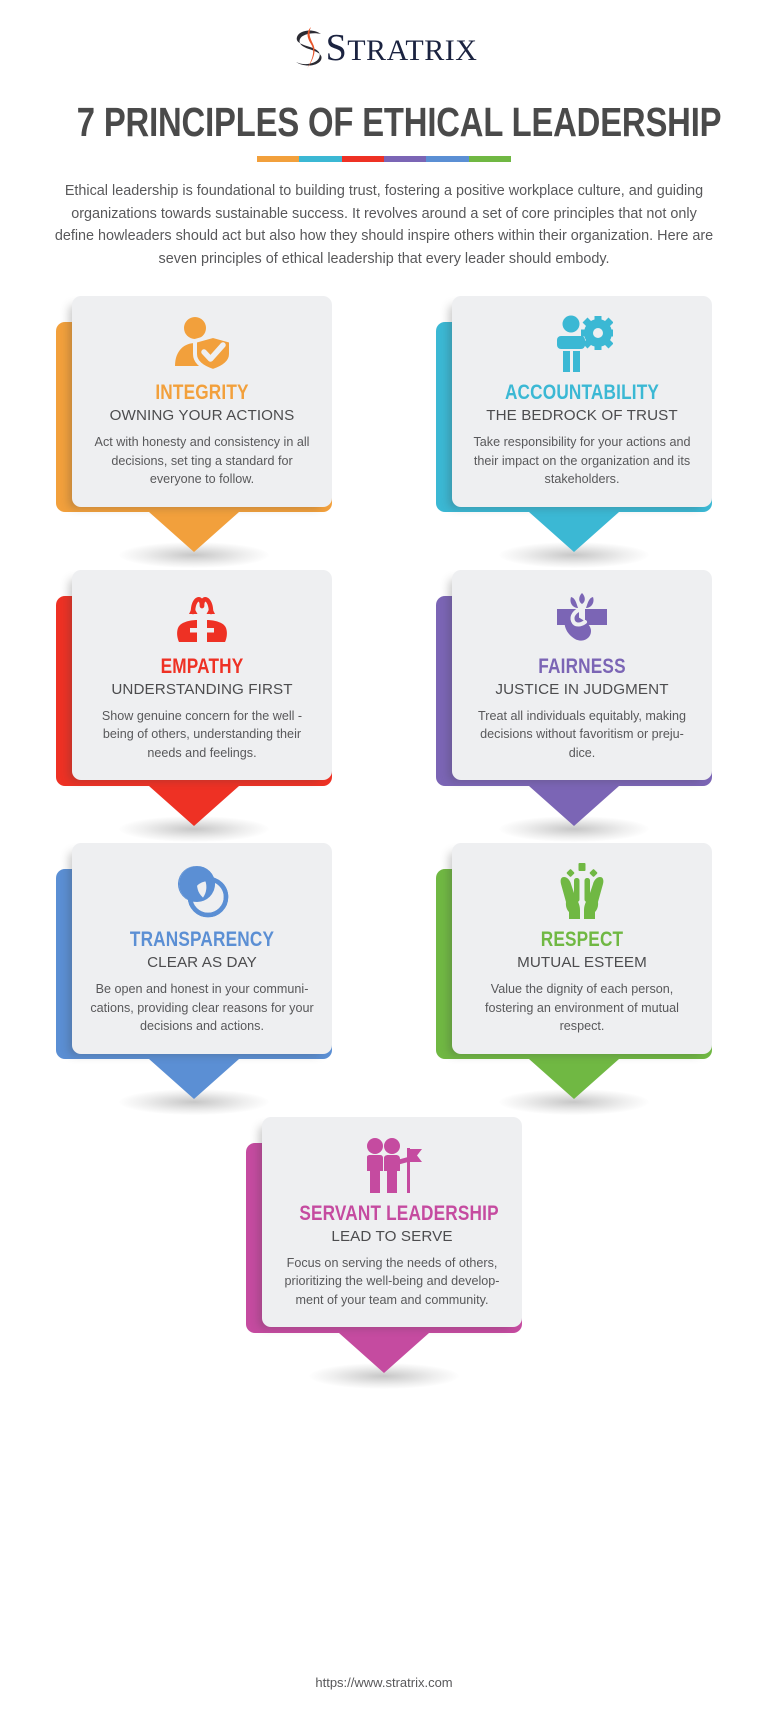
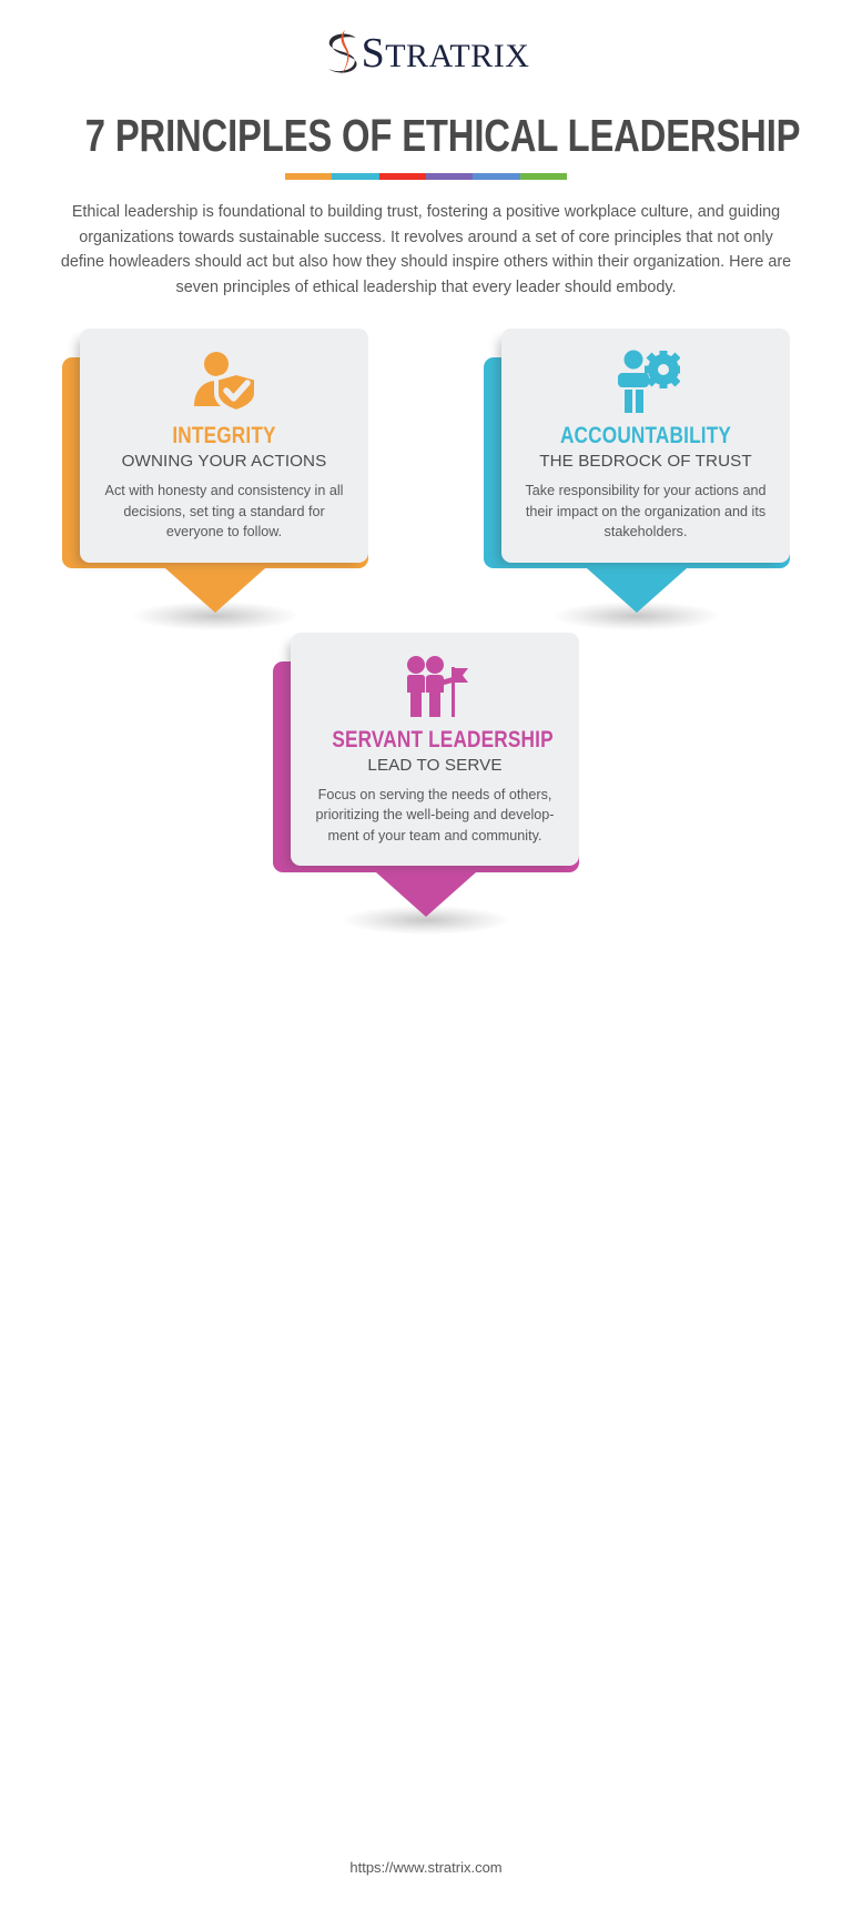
  STRATRIX
  7 PRINCIPLES OF ETHICAL LEADERSHIP
  Ethical leadership is foundational to building trust, fostering a positive workplace culture, and guiding organizations towards sustainable success. It revolves around a set of core principles that not only define howleaders should act but also how they should inspire others within their organization. Here are seven principles of ethical leadership that every leader should embody.
  INTEGRITY
  OWNING YOUR ACTIONS
  Act with honesty and consistency in all decisions, set ting a standard for everyone to follow.
  ACCOUNTABILITY
  THE BEDROCK OF TRUST
  Take responsibility for your actions and their impact on the organization and its stakeholders.
- EMPATHY
- UNDERSTANDING FIRST
- Show genuine concern for the well -being of others, understanding their needs and feelings.
- FAIRNESS
- JUSTICE IN JUDGMENT
- Treat all individuals equitably, making decisions without favoritism or preju-dice.
- TRANSPARENCY
- CLEAR AS DAY
- Be open and honest in your communi-cations, providing clear reasons for your decisions and actions.
- RESPECT
- MUTUAL ESTEEM
- Value the dignity of each person, fostering an environment of mutual respect.
  SERVANT LEADERSHIP
  LEAD TO SERVE
  Focus on serving the needs of others, prioritizing the well-being and develop-ment of your team and community.
  https://www.stratrix.com
